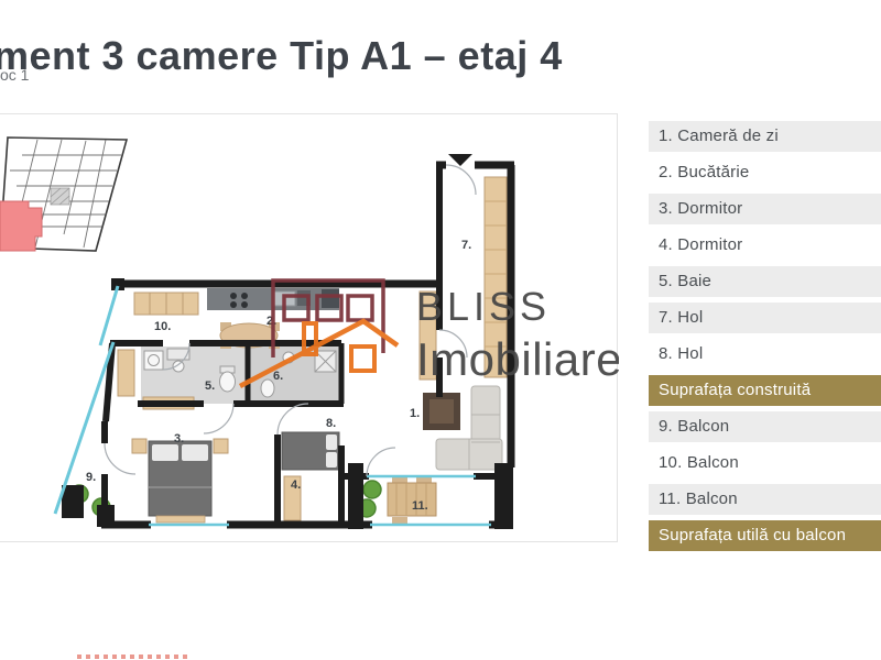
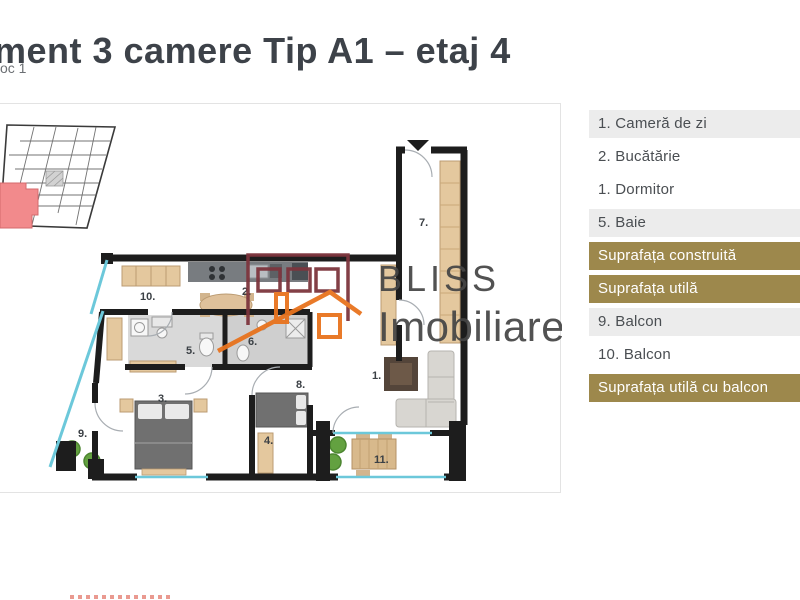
  ment 3 camere Tip A1 – etaj 4
  oc 1
  1.
  3.
  4.
  5.
  6.
  7.
  8.
  9.
  10.
  11.
  BLISS
  Imobiliare
  1. Cameră de zi
  2. Bucătărie
- 3. Dormitor
- 4. Dormitor
+ 1. Dormitor
  5. Baie
- 7. Hol
- 8. Hol
  Suprafața construită
+ Suprafața utilă
  9. Balcon
  10. Balcon
- 11. Balcon
  Suprafața utilă cu balcon
